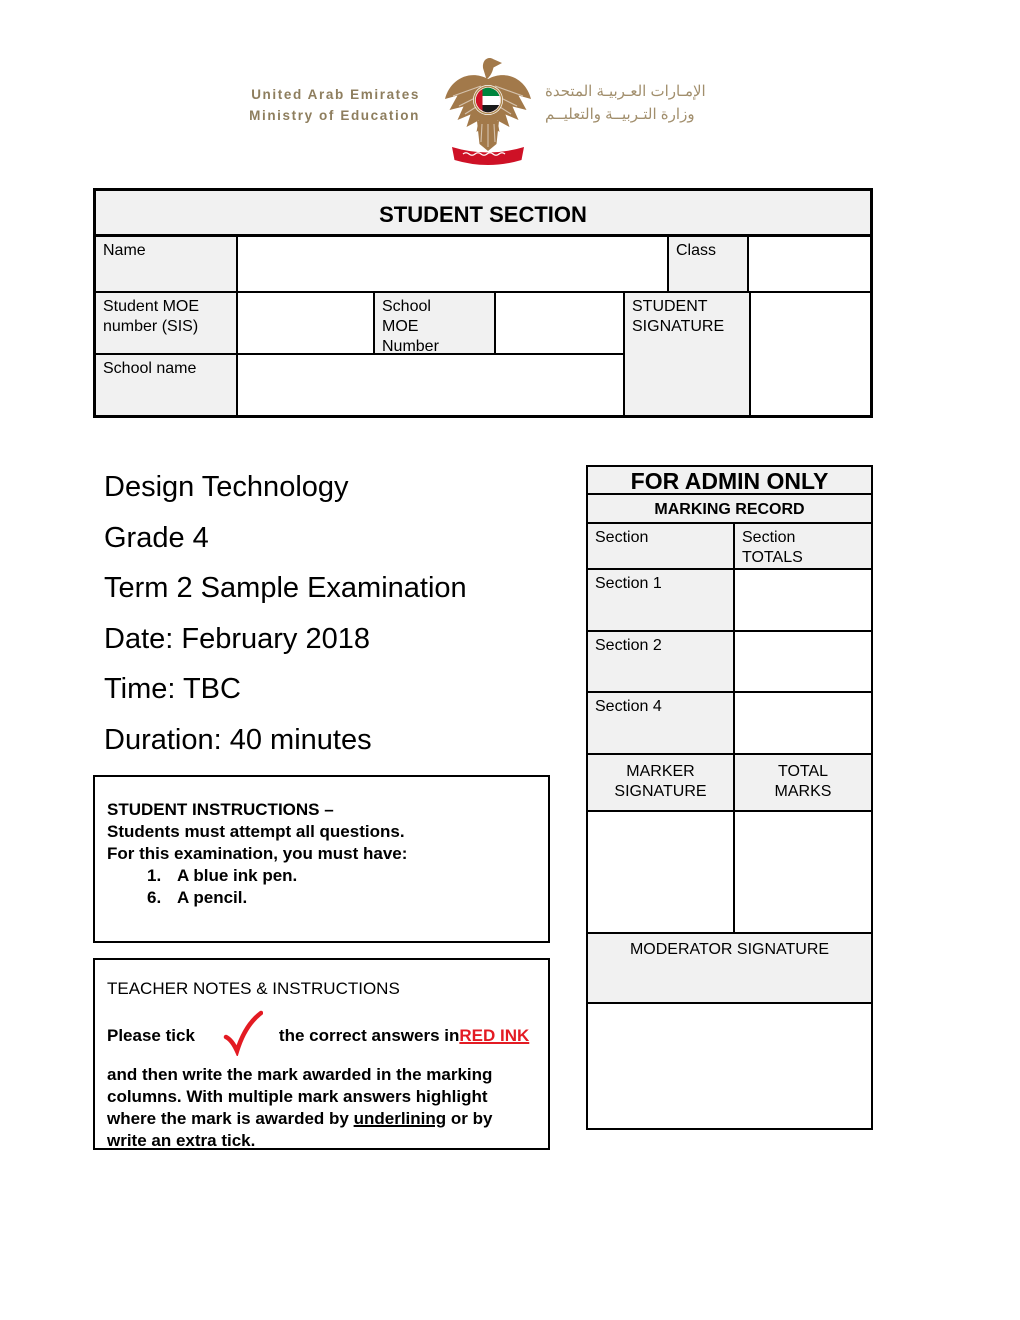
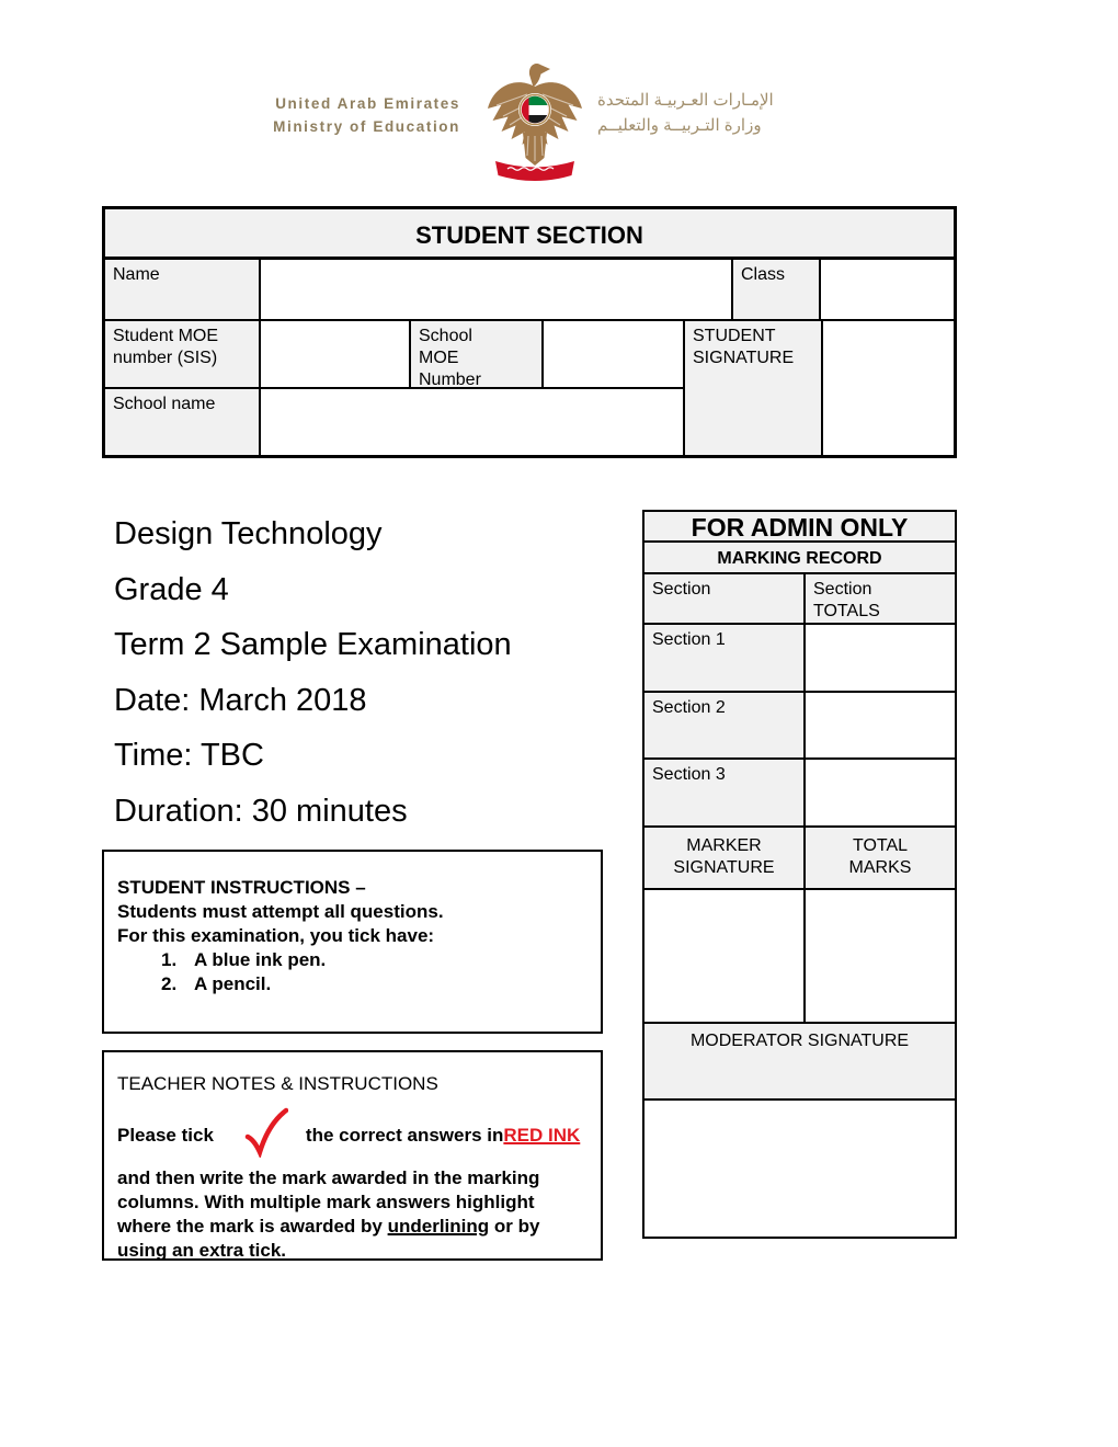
  United Arab Emirates
  Ministry of Education
  الإمـارات العـربيـة المتحدة
  وزارة التـربيــة والتعليــم
  STUDENT SECTION
  Name
  Class
  Student MOE number (SIS)
  School
  MOE
  Number
  STUDENT SIGNATURE
  School name
  Design Technology
  Grade 4
  Term 2 Sample Examination
- Date: February 2018
+ Date: March 2018
  Time: TBC
- Duration: 40 minutes
+ Duration: 30 minutes
  FOR ADMIN ONLY
  MARKING RECORD
  Section
  Section
  TOTALS
  Section 1
  Section 2
- Section 4
+ Section 3
  MARKER SIGNATURE
  TOTAL
  MARKS
  MODERATOR SIGNATURE
  STUDENT INSTRUCTIONS –
  Students must attempt all questions.
- For this examination, you must have:
+ For this examination, you tick have:
  1. A blue ink pen.
- 6. A pencil.
+ 2. A pencil.
  TEACHER NOTES & INSTRUCTIONS
  Please tick
  the correct answers in
  RED INK
- and then write the mark awarded in the marking columns. With multiple mark answers highlight where the mark is awarded by underlining or by write an extra tick.
+ and then write the mark awarded in the marking columns. With multiple mark answers highlight where the mark is awarded by underlining or by using an extra tick.
